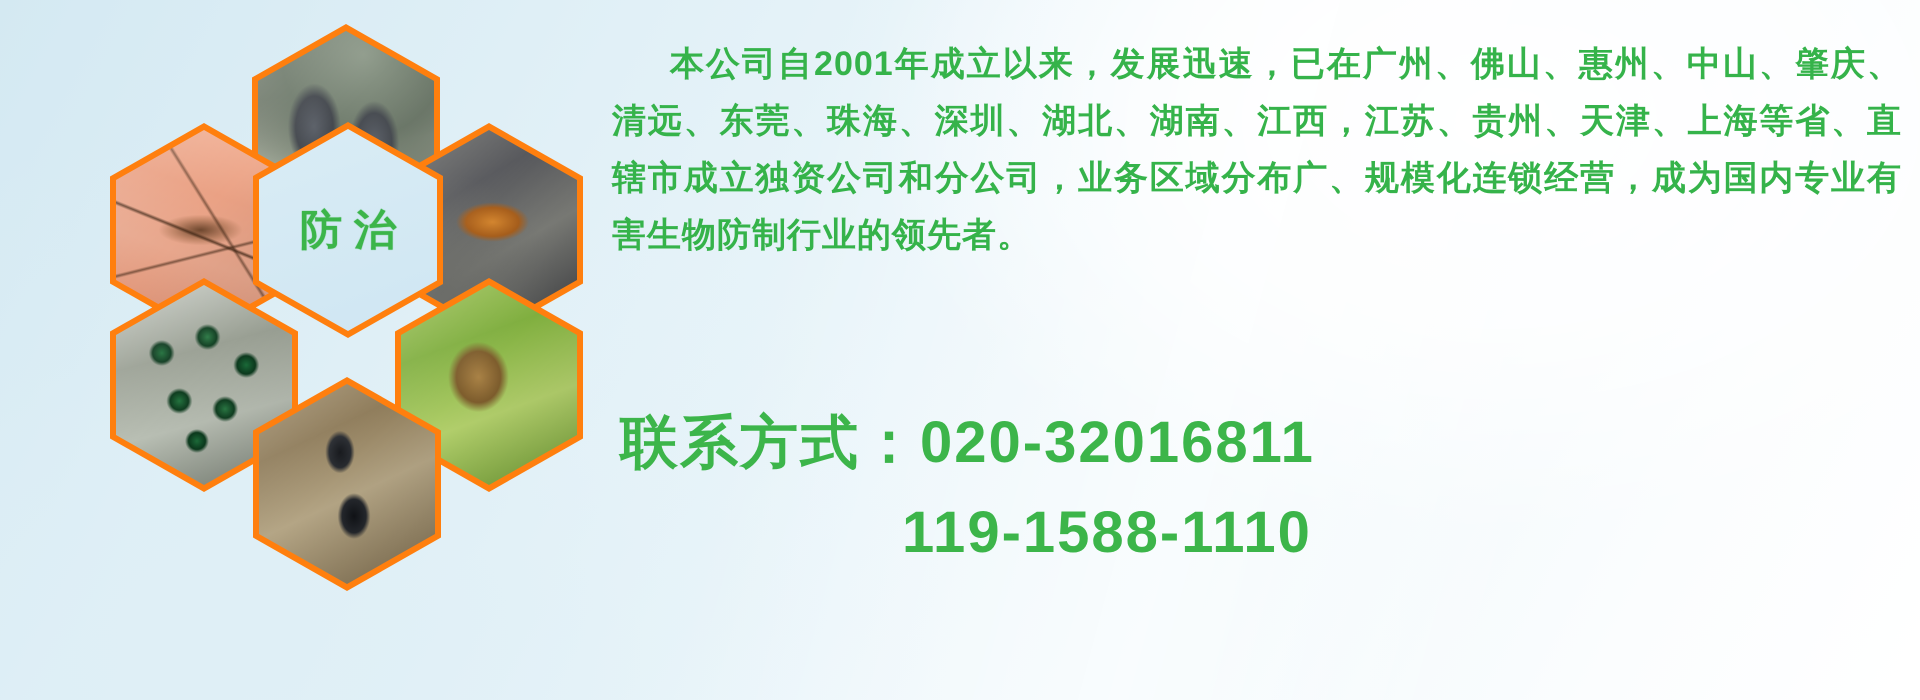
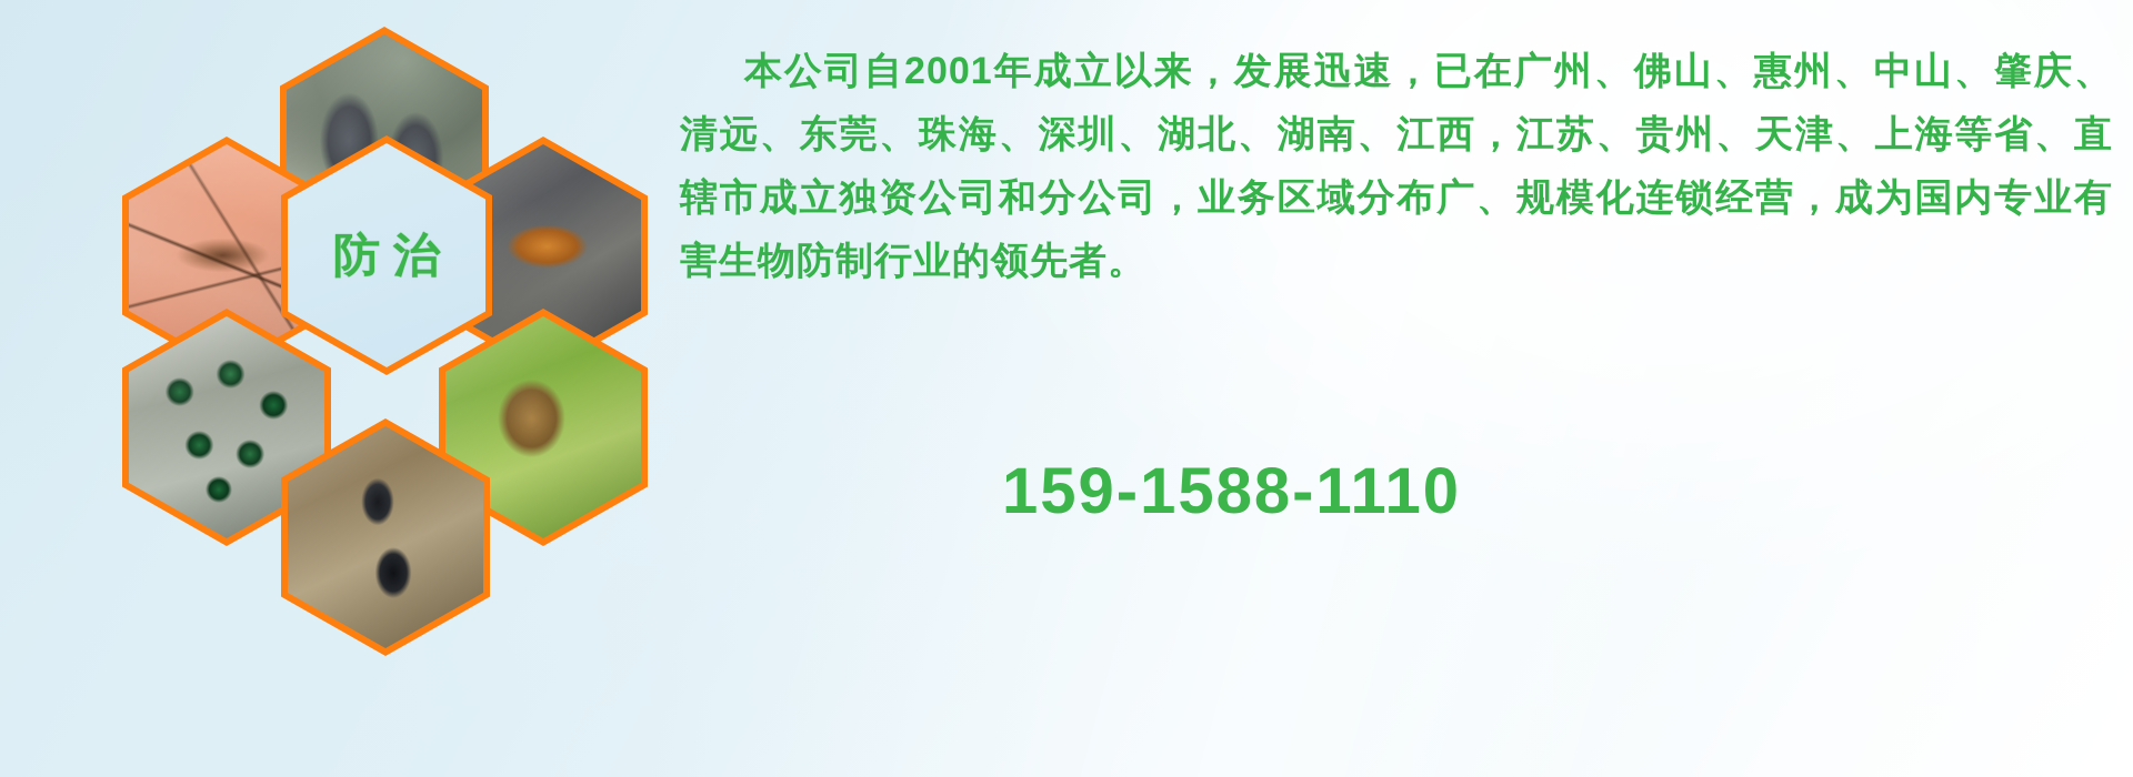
  防治
  本公司自2001年成立以来，发展迅速，已在广州、佛山、惠州、中山、肇庆、清远、东莞、珠海、深圳、湖北、湖南、江西，江苏、贵州、天津、上海等省、直辖市成立独资公司和分公司，业务区域分布广、规模化连锁经营，成为国内专业有害生物防制行业的领先者。
- 联系方式：020-32016811
- 119-1588-1110
+ 159-1588-1110
